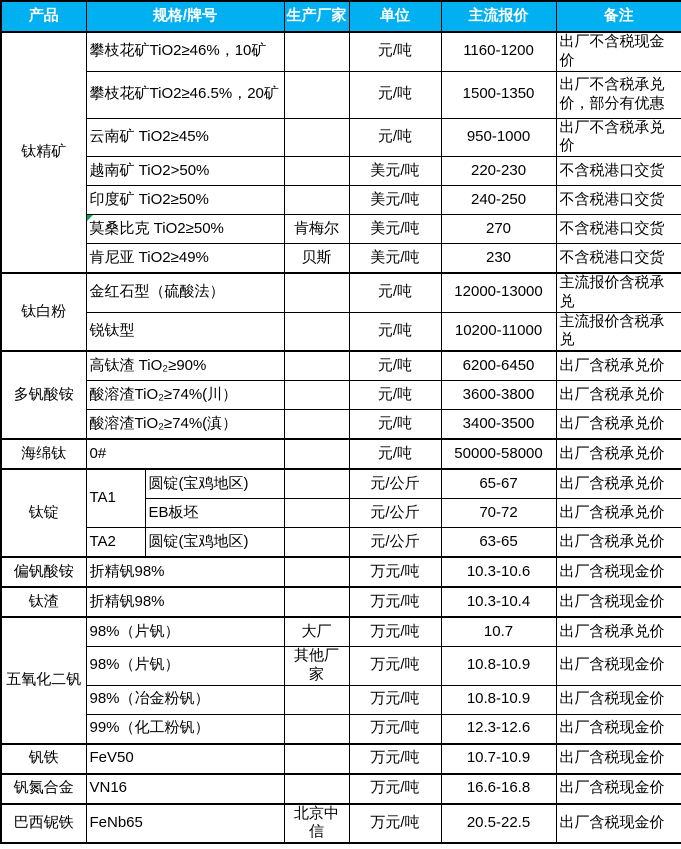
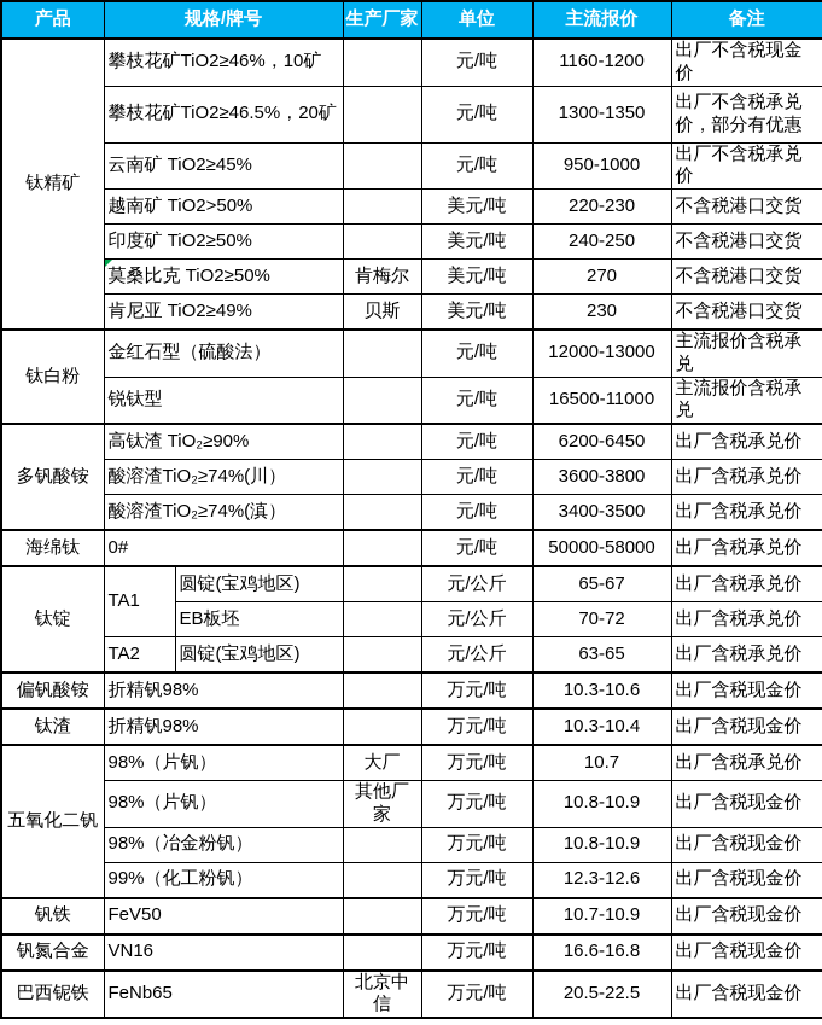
  产品	规格/牌号	生产厂家	单位	主流报价	备注
  钛精矿	攀枝花矿TiO2≥46%，10矿		元/吨	1160-1200	出厂不含税现金价
- 攀枝花矿TiO2≥46.5%，20矿		元/吨	1500-1350	出厂不含税承兑价，部分有优惠
+ 攀枝花矿TiO2≥46.5%，20矿		元/吨	1300-1350	出厂不含税承兑价，部分有优惠
  云南矿 TiO2≥45%		元/吨	950-1000	出厂不含税承兑价
  越南矿 TiO2>50%		美元/吨	220-230	不含税港口交货
  印度矿 TiO2≥50%		美元/吨	240-250	不含税港口交货
  莫桑比克 TiO2≥50%	肯梅尔	美元/吨	270	不含税港口交货
  肯尼亚 TiO2≥49%	贝斯	美元/吨	230	不含税港口交货
  钛白粉	金红石型（硫酸法）		元/吨	12000-13000	主流报价含税承兑
- 锐钛型		元/吨	10200-11000	主流报价含税承兑
+ 锐钛型		元/吨	16500-11000	主流报价含税承兑
  多钒酸铵	高钛渣 TiO₂≥90%		元/吨	6200-6450	出厂含税承兑价
  酸溶渣TiO₂≥74%(川）		元/吨	3600-3800	出厂含税承兑价
  酸溶渣TiO₂≥74%(滇）		元/吨	3400-3500	出厂含税承兑价
  海绵钛	0#		元/吨	50000-58000	出厂含税承兑价
  钛锭	TA1	圆锭(宝鸡地区)		元/公斤	65-67	出厂含税承兑价
  EB板坯		元/公斤	70-72	出厂含税承兑价
  TA2	圆锭(宝鸡地区)		元/公斤	63-65	出厂含税承兑价
  偏钒酸铵	折精钒98%		万元/吨	10.3-10.6	出厂含税现金价
  钛渣	折精钒98%		万元/吨	10.3-10.4	出厂含税现金价
  五氧化二钒	98%（片钒）	大厂	万元/吨	10.7	出厂含税承兑价
  98%（片钒）	其他厂家	万元/吨	10.8-10.9	出厂含税现金价
  98%（冶金粉钒）		万元/吨	10.8-10.9	出厂含税现金价
  99%（化工粉钒）		万元/吨	12.3-12.6	出厂含税现金价
  钒铁	FeV50		万元/吨	10.7-10.9	出厂含税现金价
  钒氮合金	VN16		万元/吨	16.6-16.8	出厂含税现金价
  巴西铌铁	FeNb65	北京中信	万元/吨	20.5-22.5	出厂含税现金价
